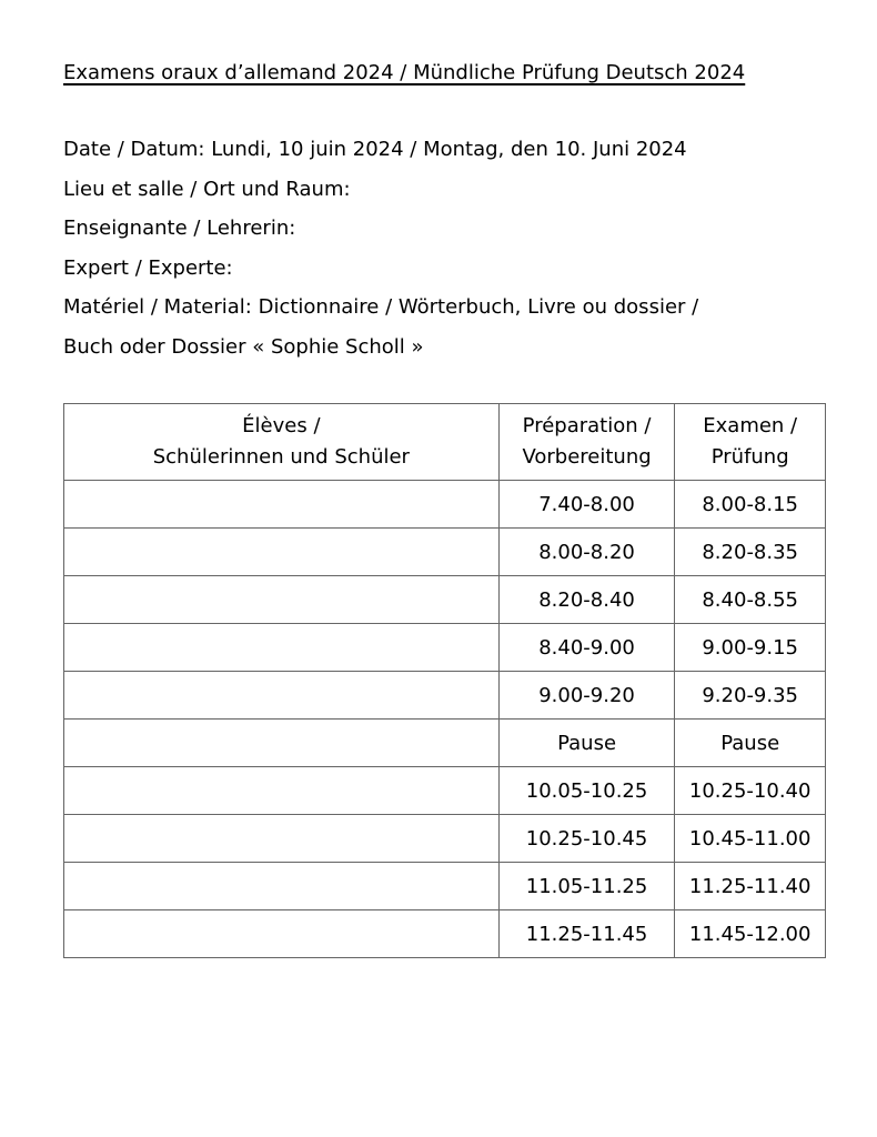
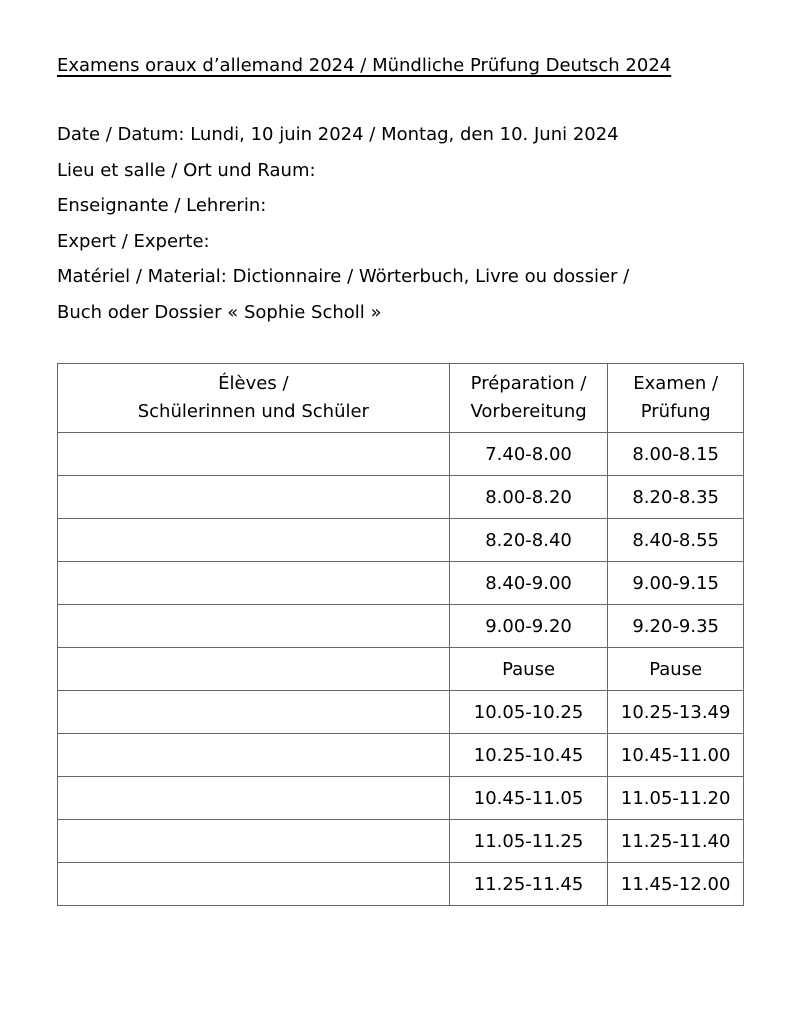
  Examens oraux d’allemand 2024 / Mündliche Prüfung Deutsch 2024
  Date / Datum: Lundi, 10 juin 2024 / Montag, den 10. Juni 2024
  Lieu et salle / Ort und Raum:
  Enseignante / Lehrerin:
  Expert / Experte:
  Matériel / Material: Dictionnaire / Wörterbuch, Livre ou dossier /
  Buch oder Dossier « Sophie Scholl »
  Élèves / Schülerinnen und Schüler	Préparation / Vorbereitung	Examen / Prüfung
  	7.40-8.00	8.00-8.15
  	8.00-8.20	8.20-8.35
  	8.20-8.40	8.40-8.55
  	8.40-9.00	9.00-9.15
  	9.00-9.20	9.20-9.35
  	Pause	Pause
- 	10.05-10.25	10.25-10.40
+ 	10.05-10.25	10.25-13.49
  	10.25-10.45	10.45-11.00
+ 	10.45-11.05	11.05-11.20
  	11.05-11.25	11.25-11.40
  	11.25-11.45	11.45-12.00
